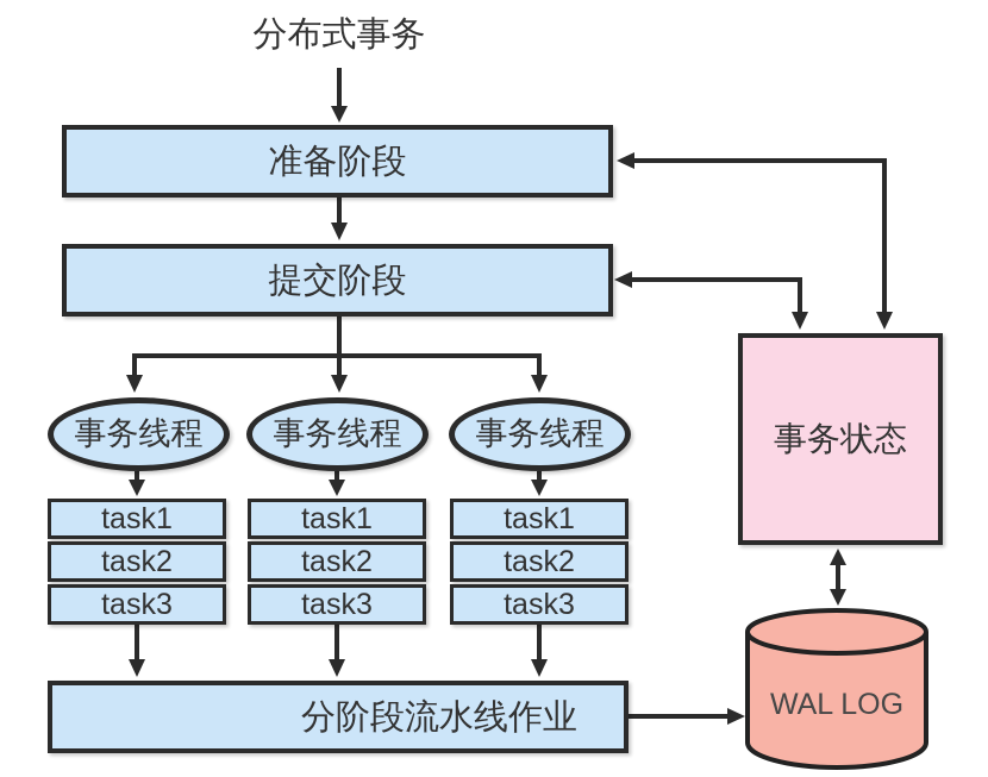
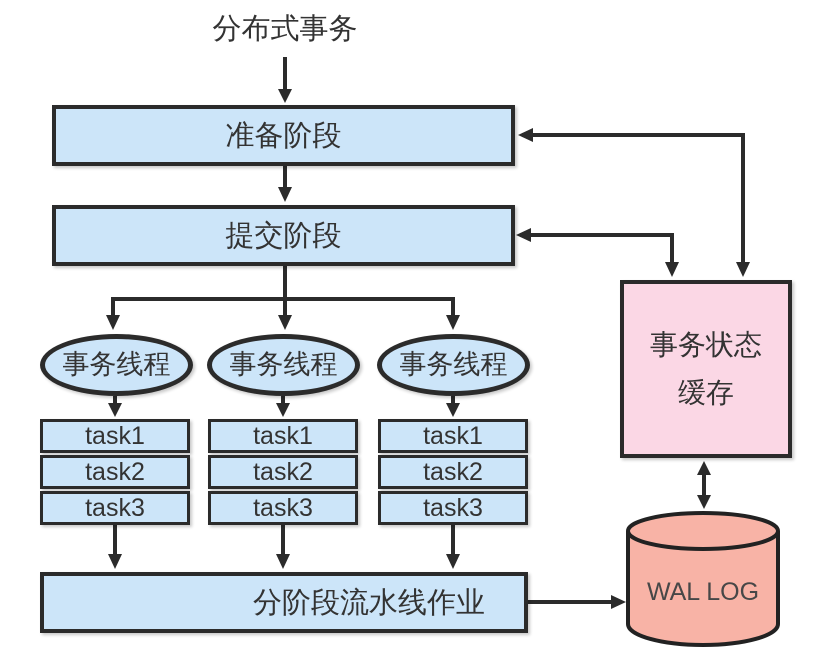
  分布式事务
  准备阶段
  提交阶段
  事务线程
  事务线程
  事务线程
  task1
  task2
  task3
  task1
  task2
  task3
  task1
  task2
  task3
  分阶段流水线作业
  事务状态
+ 缓存
  WAL LOG
